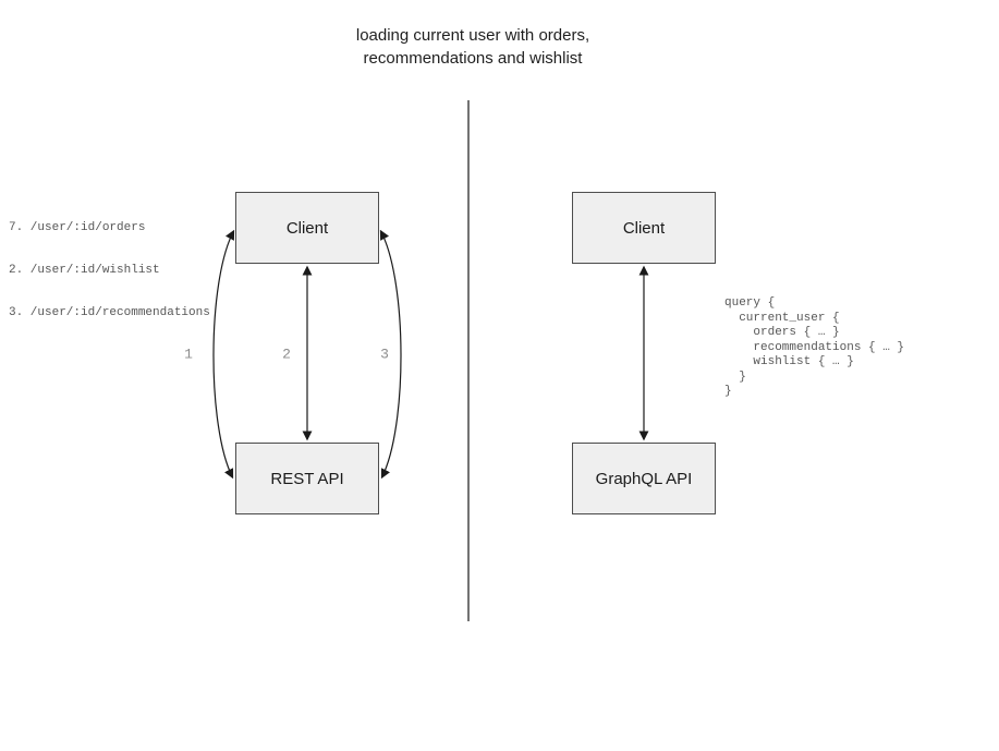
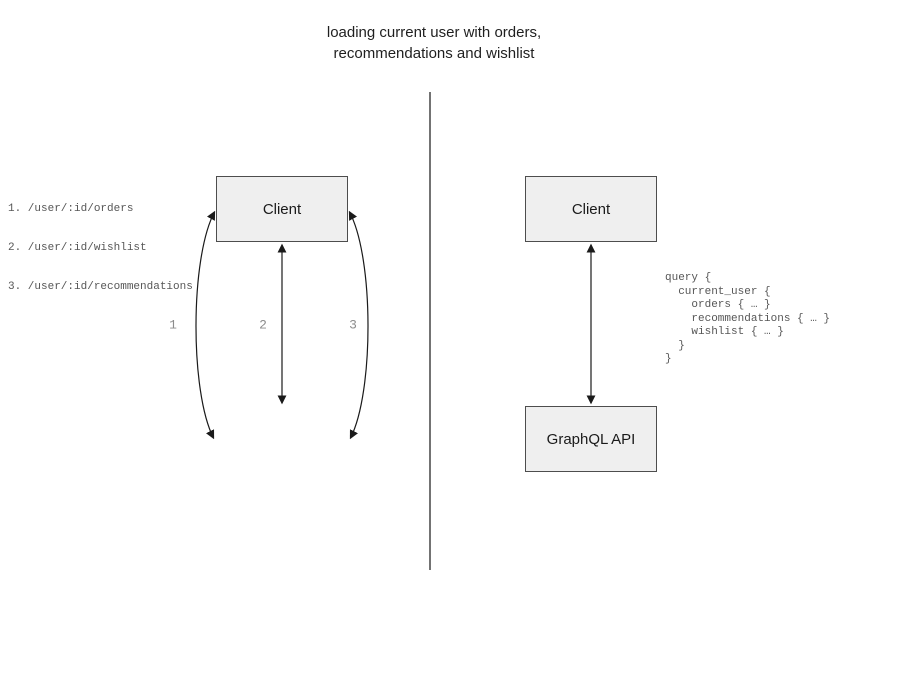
  loading current user with orders,
  recommendations and wishlist
- 7. /user/:id/orders
+ 1. /user/:id/orders
  2. /user/:id/wishlist
  3. /user/:id/recommendations
  Client
- REST API
  1
  2
  3
  Client
  GraphQL API
  query {
  current_user {
  orders { … }
  recommendations { … }
  wishlist { … }
  }
  }
